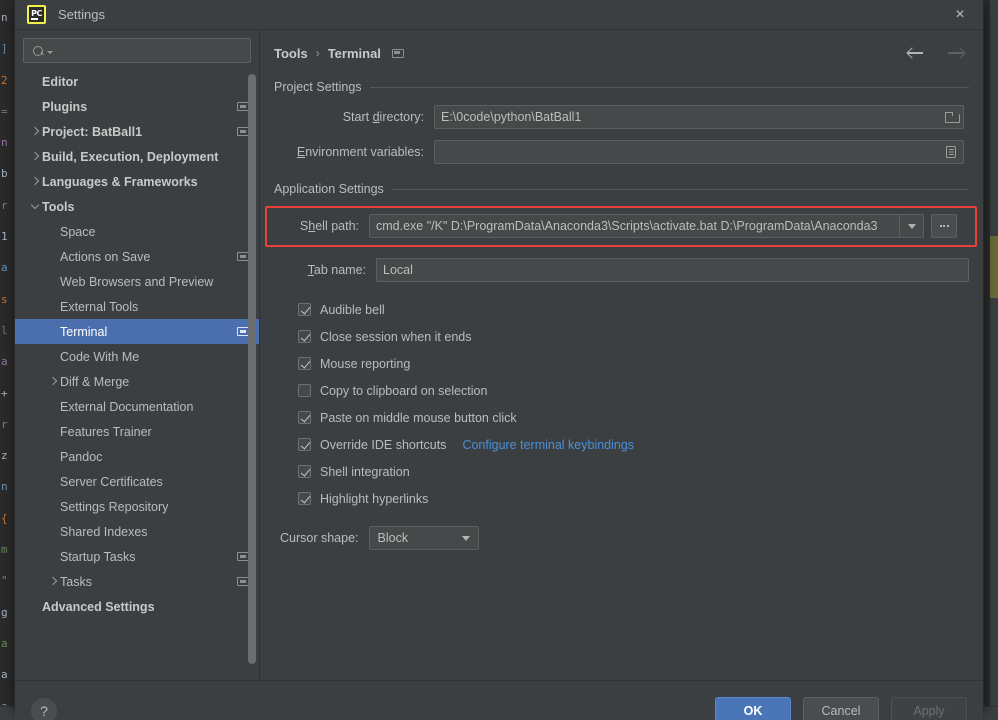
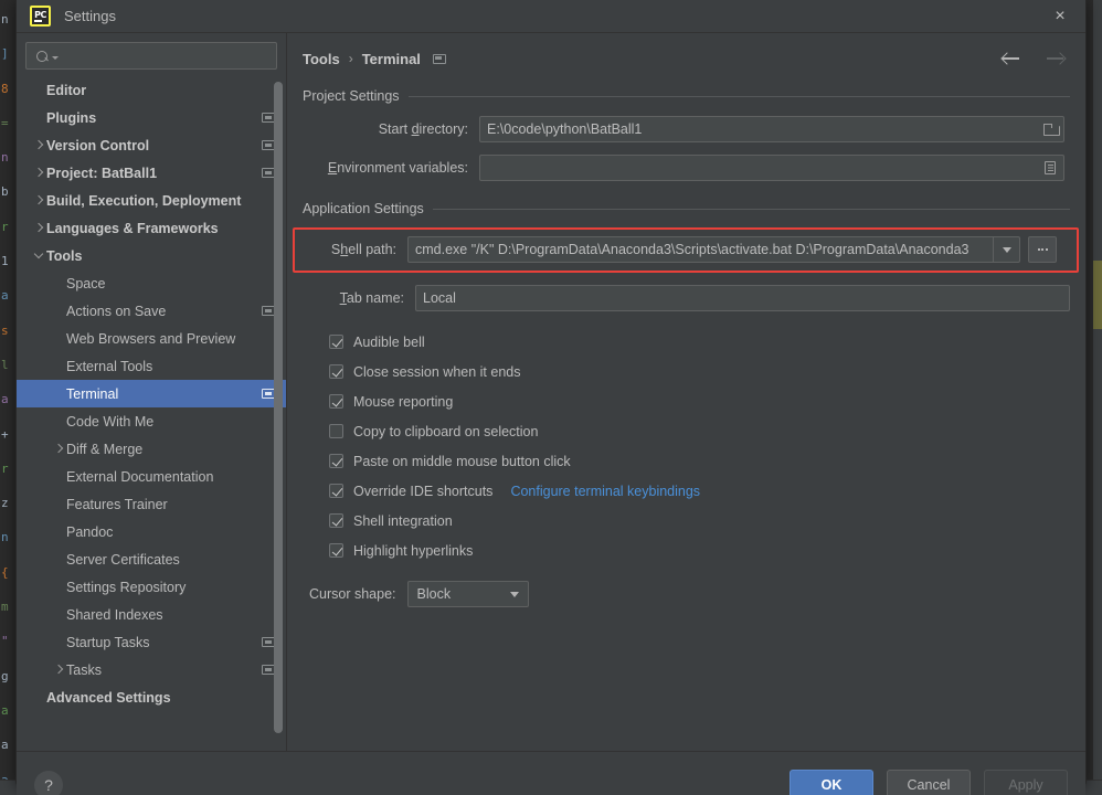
  n
  ]
- 2
+ 8
  =
  n
  b
  r
  1
  a
  s
  l
  a
  +
  r
  z
  n
  {
  m
  "
  g
  a
  a
  PC
  Settings
  ×
  Editor
  Plugins
+ Version Control
  Project: BatBall1
  Build, Execution, Deployment
  Languages & Frameworks
  Tools
  Space
  Actions on Save
  Web Browsers and Preview
  External Tools
  Terminal
  Code With Me
  Diff & Merge
  External Documentation
  Features Trainer
  Pandoc
  Server Certificates
  Settings Repository
  Shared Indexes
  Startup Tasks
  Tasks
  Advanced Settings
  Tools
  ›
  Terminal
  Project Settings
  Start directory:
  E:\0code\python\BatBall1
  Environment variables:
  Application Settings
  Shell path:
  cmd.exe "/K" D:\ProgramData\Anaconda3\Scripts\activate.bat D:\ProgramData\Anaconda3
  Tab name:
  Local
  Audible bell
  Close session when it ends
  Mouse reporting
  Copy to clipboard on selection
  Paste on middle mouse button click
  Override IDE shortcuts
  Configure terminal keybindings
  Shell integration
  Highlight hyperlinks
  Cursor shape:
  Block
  ?
  OK
  Cancel
  Apply
